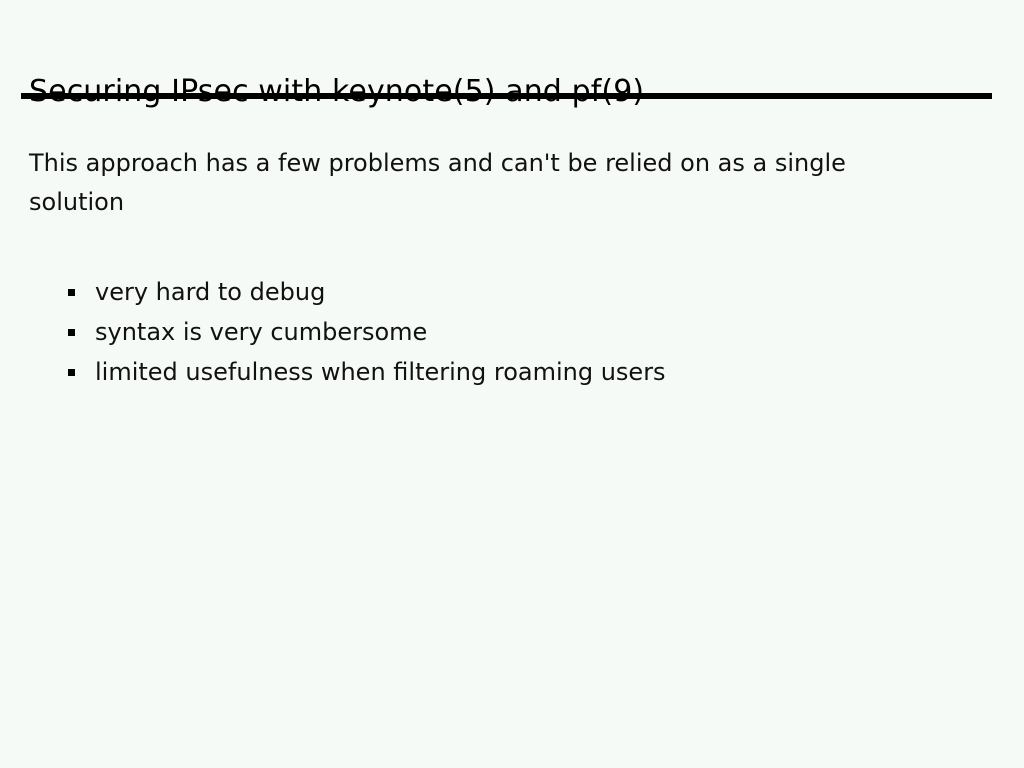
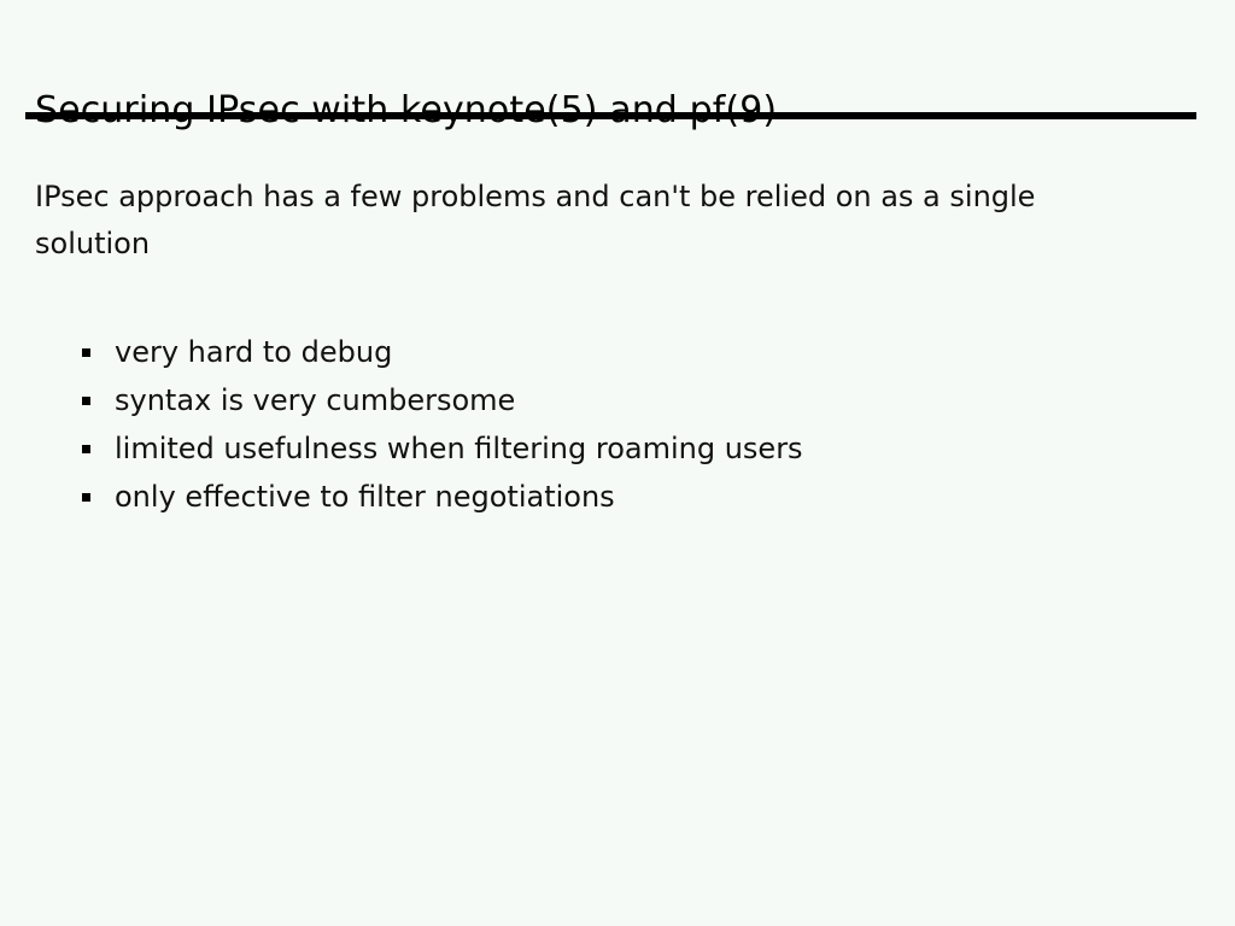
  Securing IPsec with keynote(5) and pf(9)
- This approach has a few problems and can't be relied on as a single solution
+ IPsec approach has a few problems and can't be relied on as a single solution
  very hard to debug
  syntax is very cumbersome
  limited usefulness when filtering roaming users
+ only effective to filter negotiations
